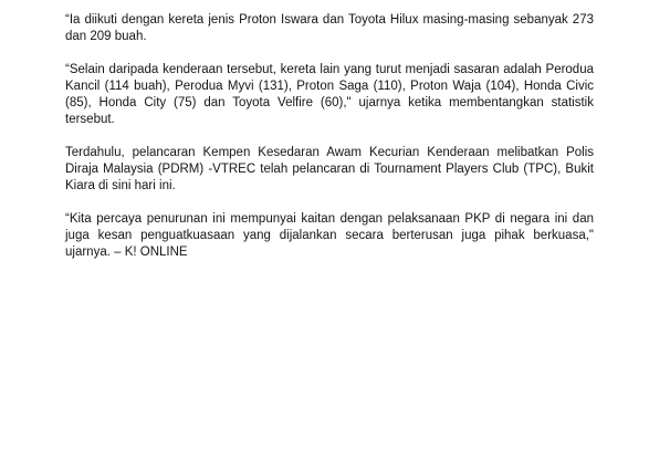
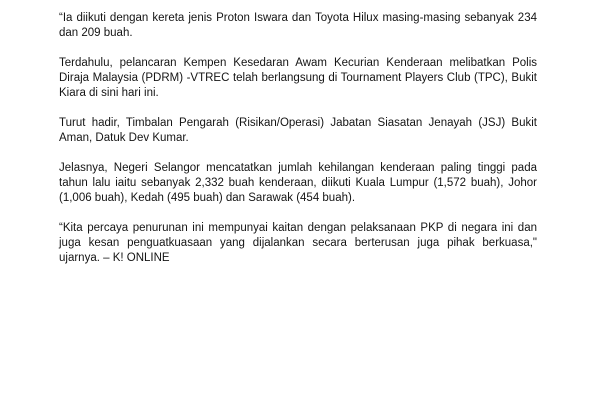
- “Ia diikuti dengan kereta jenis Proton Iswara dan Toyota Hilux masing-masing sebanyak 273 dan 209 buah.
+ “Ia diikuti dengan kereta jenis Proton Iswara dan Toyota Hilux masing-masing sebanyak 234 dan 209 buah.
- “Selain daripada kenderaan tersebut, kereta lain yang turut menjadi sasaran adalah Perodua Kancil (114 buah), Perodua Myvi (131), Proton Saga (110), Proton Waja (104), Honda Civic (85), Honda City (75) dan Toyota Velfire (60)," ujarnya ketika membentangkan statistik tersebut.
- Terdahulu, pelancaran Kempen Kesedaran Awam Kecurian Kenderaan melibatkan Polis Diraja Malaysia (PDRM) -VTREC telah pelancaran di Tournament Players Club (TPC), Bukit Kiara di sini hari ini.
+ Terdahulu, pelancaran Kempen Kesedaran Awam Kecurian Kenderaan melibatkan Polis Diraja Malaysia (PDRM) -VTREC telah berlangsung di Tournament Players Club (TPC), Bukit Kiara di sini hari ini.
+ Turut hadir, Timbalan Pengarah (Risikan/Operasi) Jabatan Siasatan Jenayah (JSJ) Bukit Aman, Datuk Dev Kumar.
+ Jelasnya, Negeri Selangor mencatatkan jumlah kehilangan kenderaan paling tinggi pada tahun lalu iaitu sebanyak 2,332 buah kenderaan, diikuti Kuala Lumpur (1,572 buah), Johor (1,006 buah), Kedah (495 buah) dan Sarawak (454 buah).
  “Kita percaya penurunan ini mempunyai kaitan dengan pelaksanaan PKP di negara ini dan juga kesan penguatkuasaan yang dijalankan secara berterusan juga pihak berkuasa," ujarnya. – K! ONLINE
